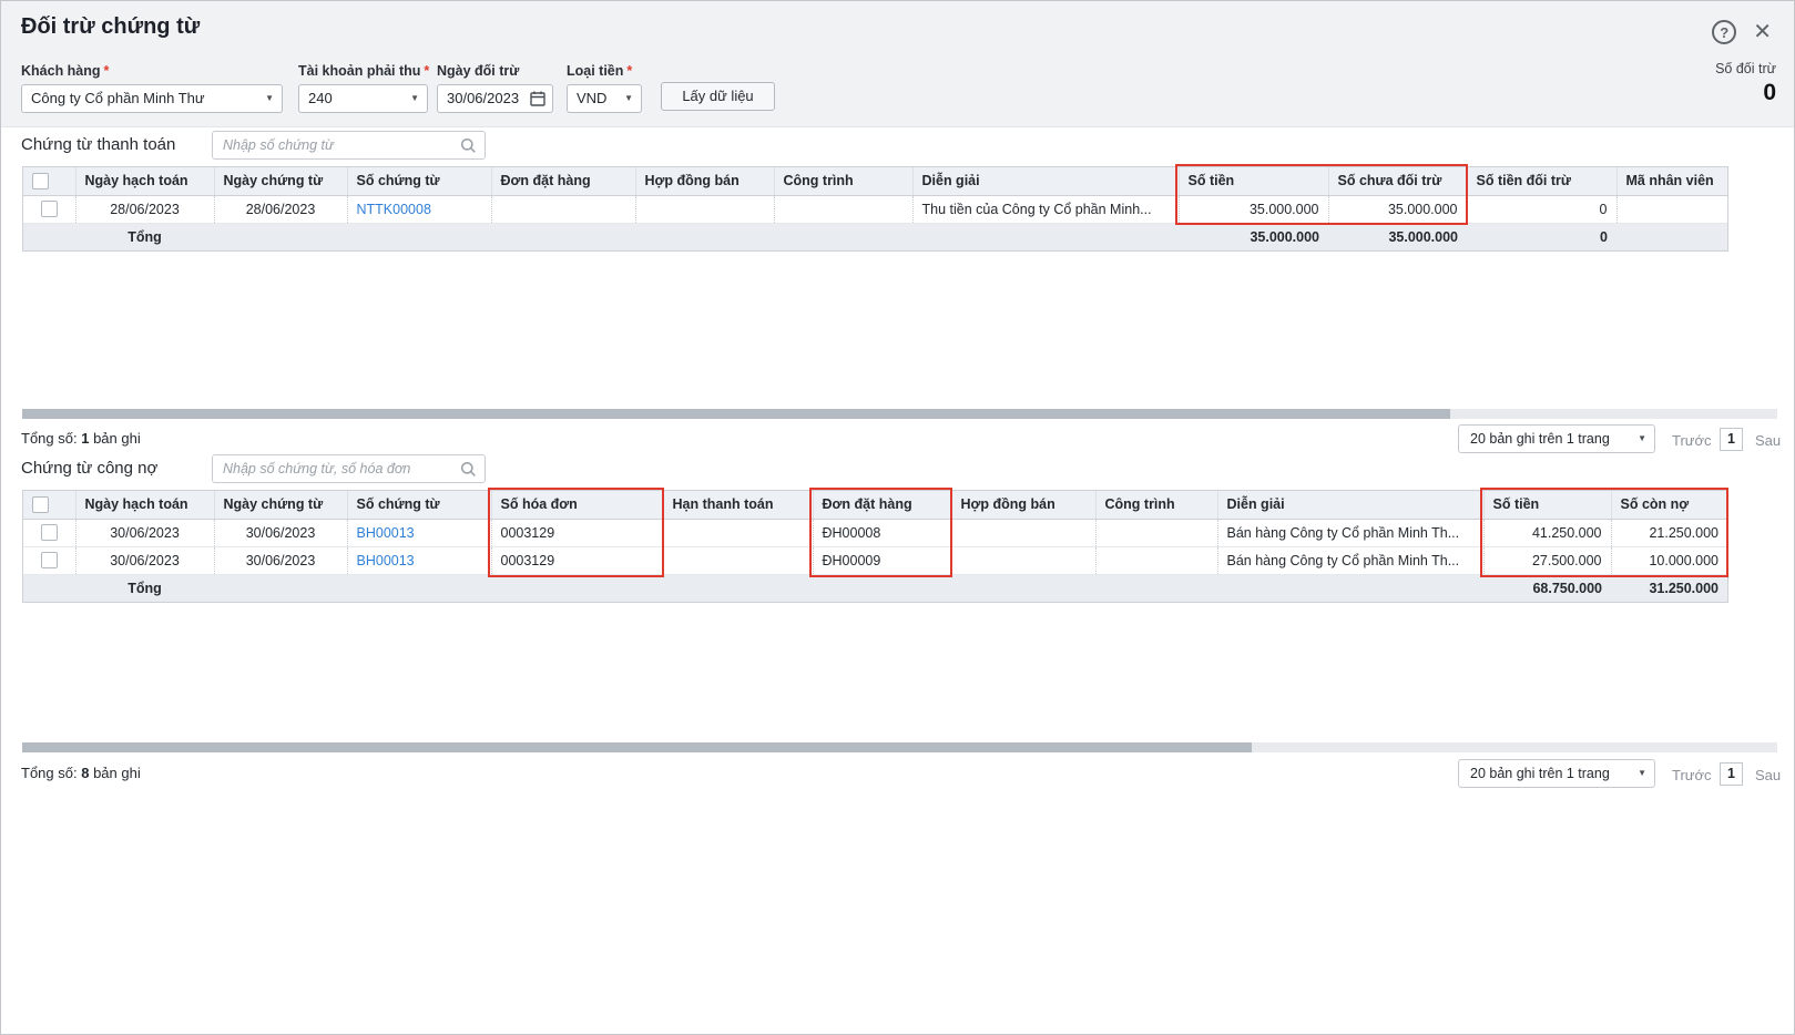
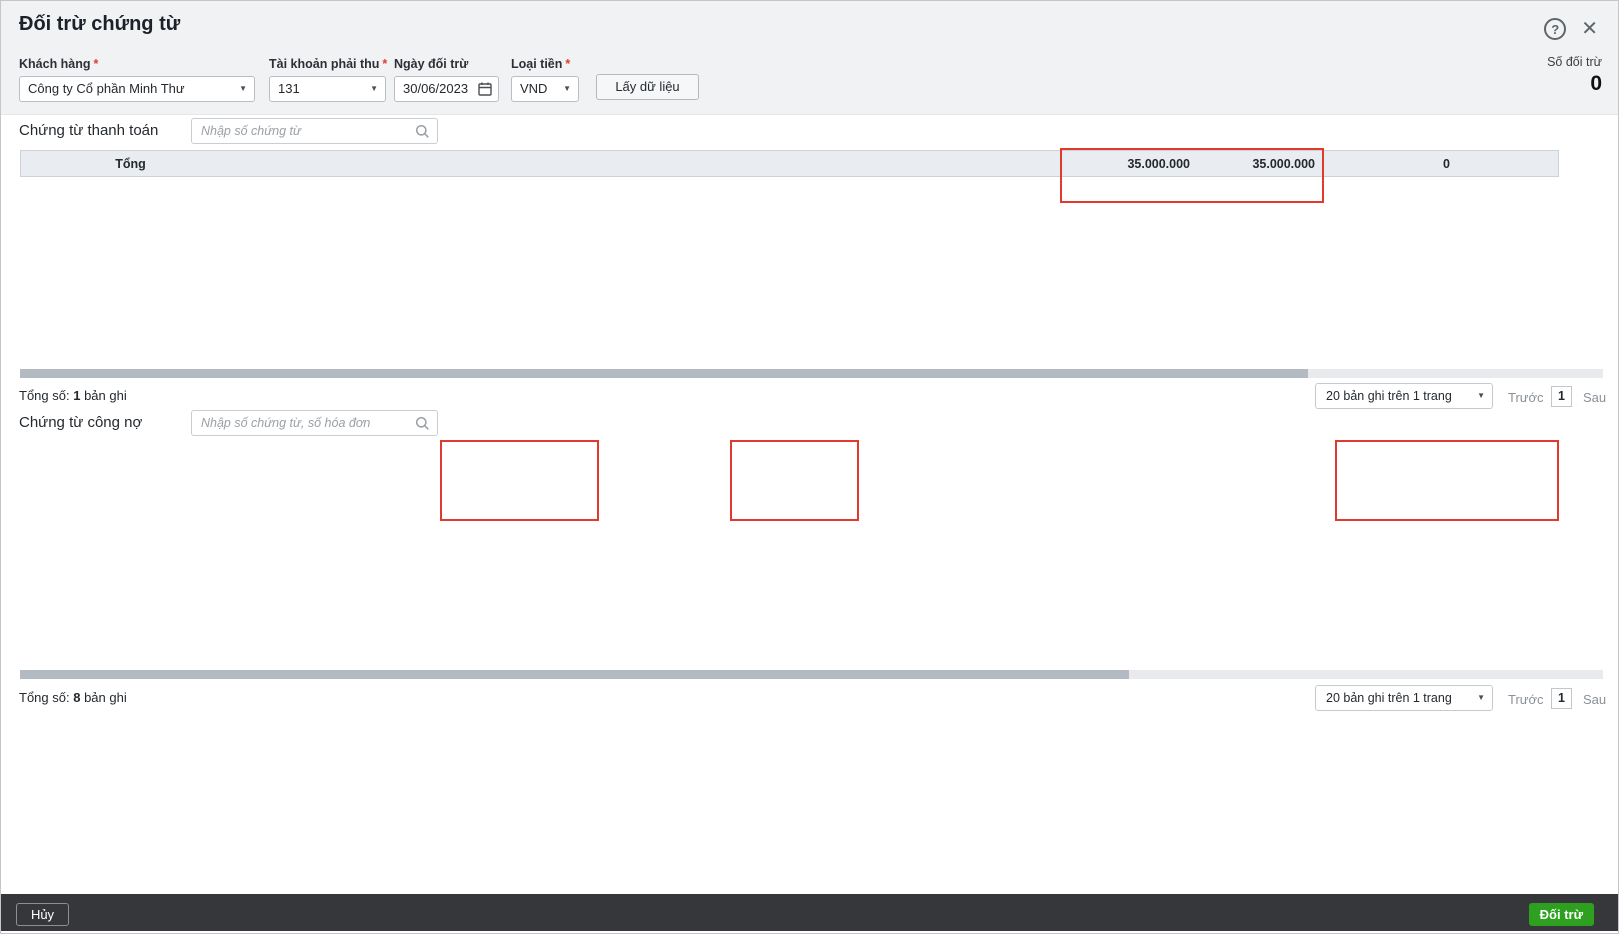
  Đối trừ chứng từ
  ?
  ✕
  Khách hàng *
  Công ty Cổ phần Minh Thư
  ▼
  Tài khoản phải thu *
- 240
+ 131
  ▼
  Ngày đối trừ
  30/06/2023
  Loại tiền *
  VND
  ▼
  Lấy dữ liệu
  Số đối trừ
  0
  Chứng từ thanh toán
  Nhập số chứng từ
- 	Ngày hạch toán	Ngày chứng từ	Số chứng từ	Đơn đặt hàng	Hợp đồng bán	Công trình	Diễn giải	Số tiền	Số chưa đối trừ	Số tiền đối trừ	Mã nhân viên
- 	28/06/2023	28/06/2023	NTTK00008				Thu tiền của Công ty Cổ phần Minh...	35.000.000	35.000.000	0
  	Tổng							35.000.000	35.000.000	0
  Tổng số: 1 bản ghi
  20 bản ghi trên 1 trang
  ▼
  Trước
  1
  Sau
  Chứng từ công nợ
  Nhập số chứng từ, số hóa đơn
- 	Ngày hạch toán	Ngày chứng từ	Số chứng từ	Số hóa đơn	Hạn thanh toán	Đơn đặt hàng	Hợp đồng bán	Công trình	Diễn giải	Số tiền	Số còn nợ
- 	30/06/2023	30/06/2023	BH00013	0003129		ĐH00008			Bán hàng Công ty Cổ phần Minh Th...	41.250.000	21.250.000
- 	30/06/2023	30/06/2023	BH00013	0003129		ĐH00009			Bán hàng Công ty Cổ phần Minh Th...	27.500.000	10.000.000
- 	Tổng									68.750.000	31.250.000
  Tổng số: 8 bản ghi
  20 bản ghi trên 1 trang
  ▼
  Trước
  1
  Sau
+ Hủy
+ Đối trừ
